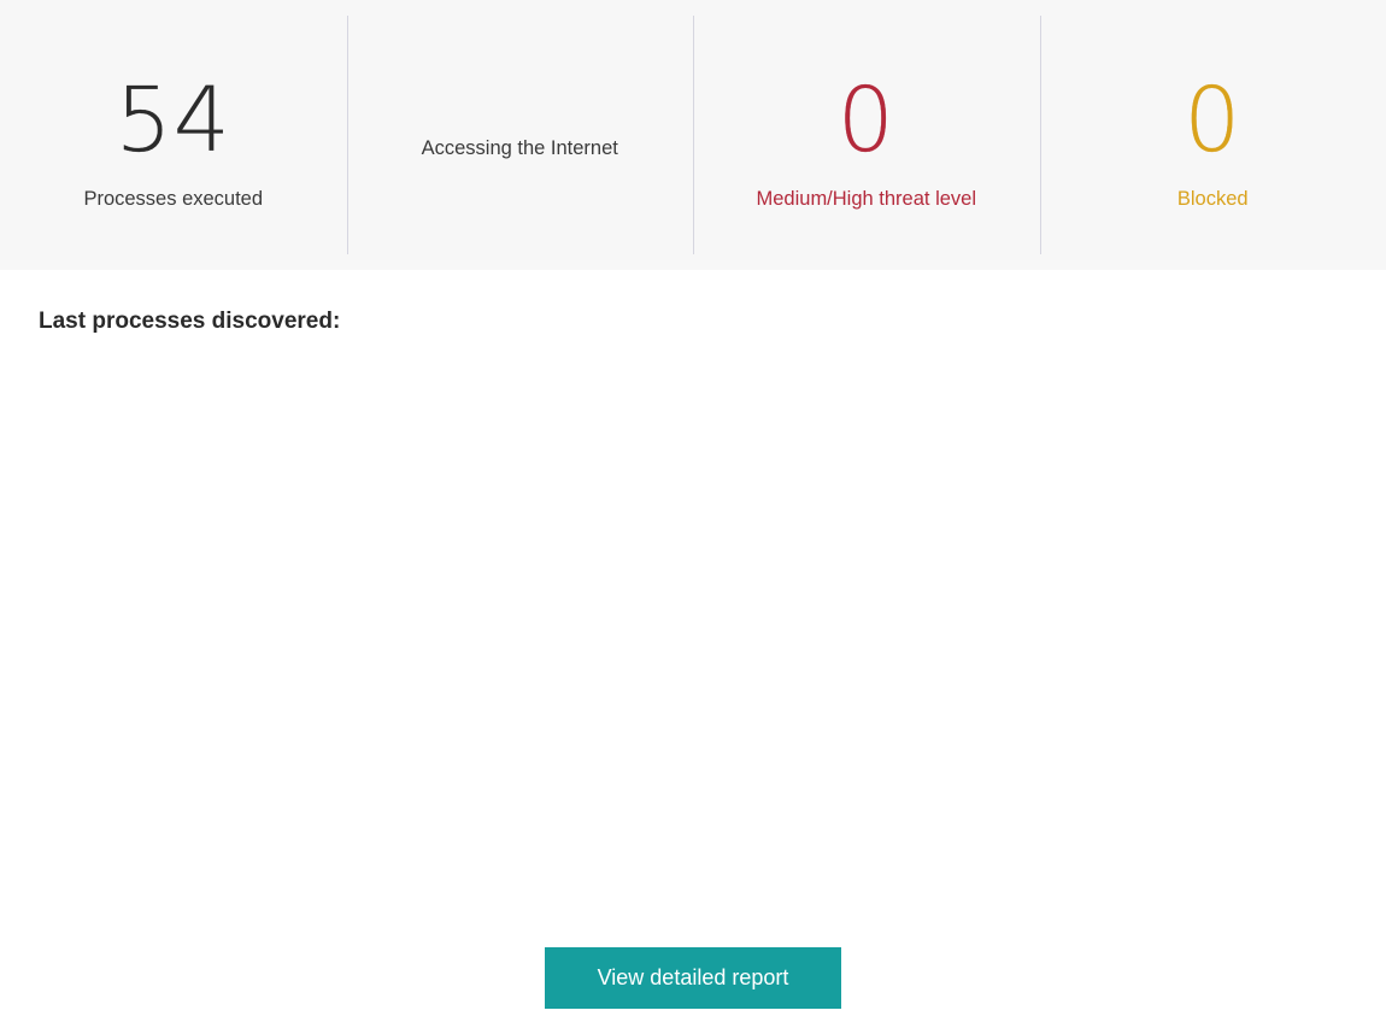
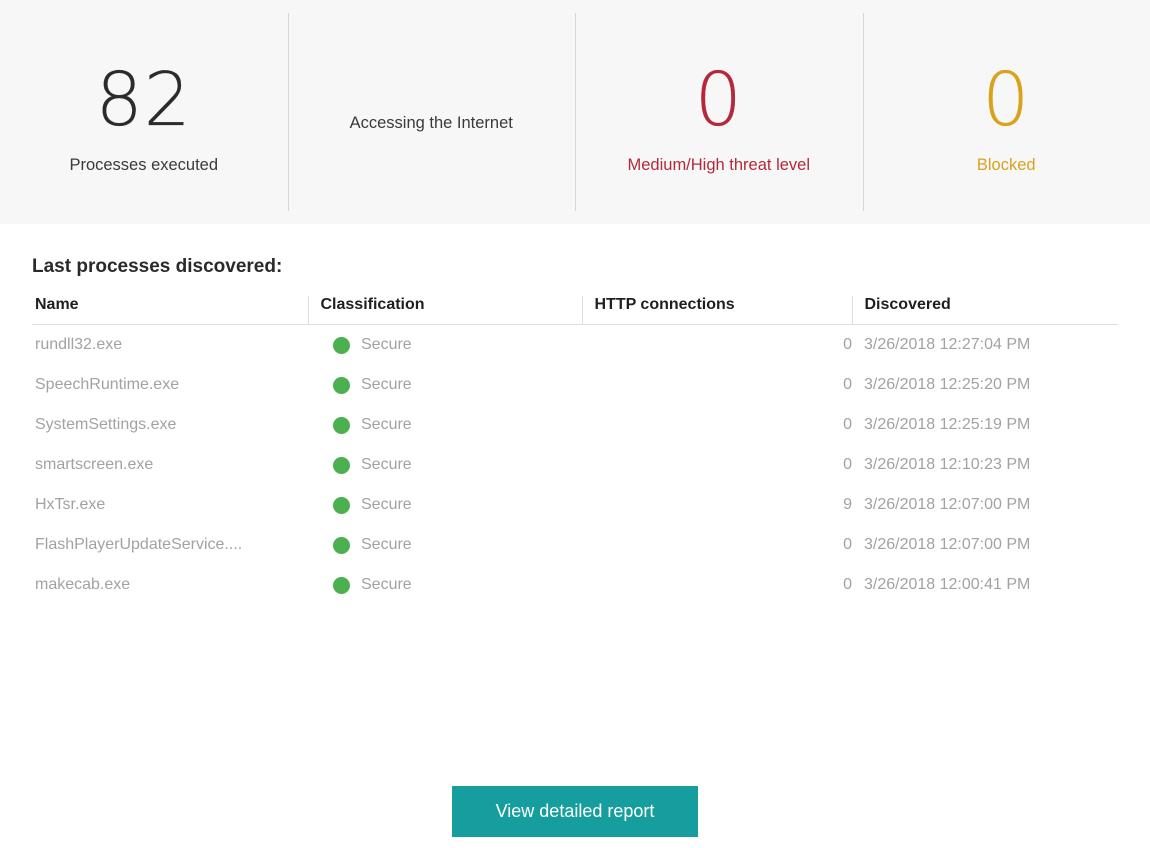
- 54
+ 82
  Processes executed
  Accessing the Internet
  0
  Medium/High threat level
  0
  Blocked
  Last processes discovered:
+ Name	Classification	HTTP connections	Discovered
+ rundll32.exe	Secure	0	3/26/2018 12:27:04 PM
+ SpeechRuntime.exe	Secure	0	3/26/2018 12:25:20 PM
+ SystemSettings.exe	Secure	0	3/26/2018 12:25:19 PM
+ smartscreen.exe	Secure	0	3/26/2018 12:10:23 PM
+ HxTsr.exe	Secure	9	3/26/2018 12:07:00 PM
+ FlashPlayerUpdateService....	Secure	0	3/26/2018 12:07:00 PM
+ makecab.exe	Secure	0	3/26/2018 12:00:41 PM
  View detailed report
